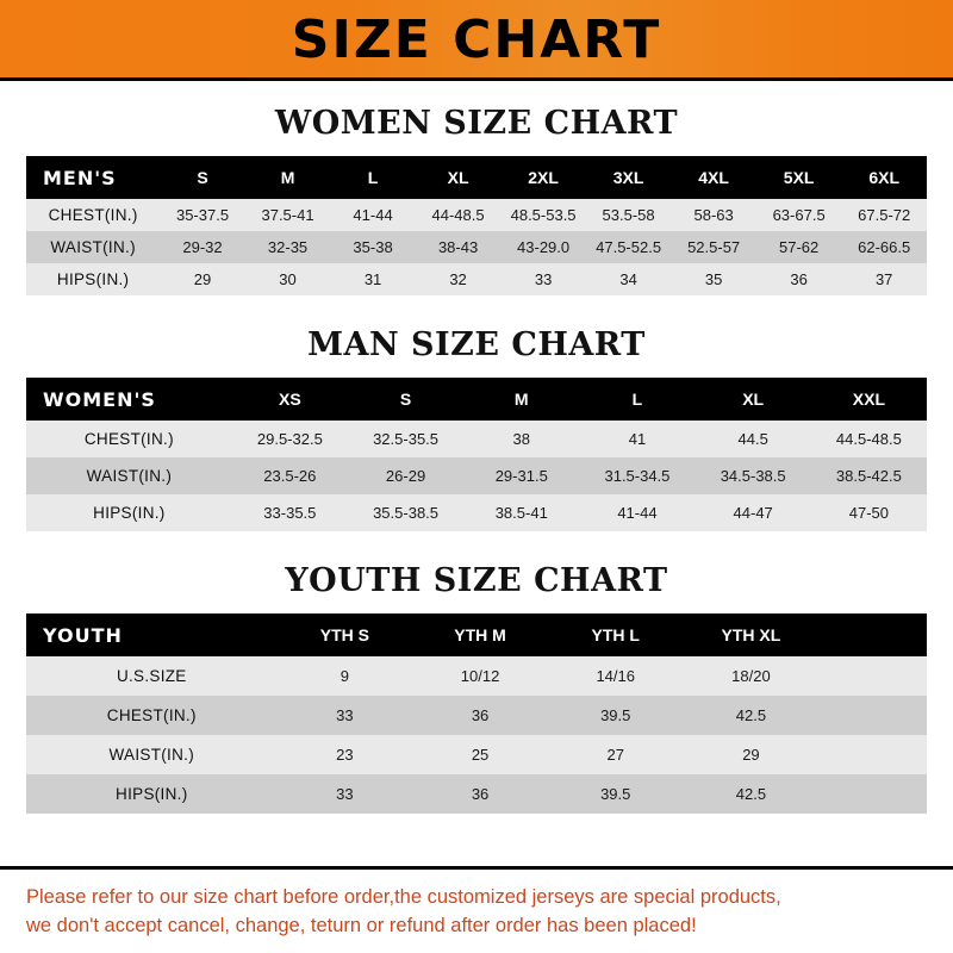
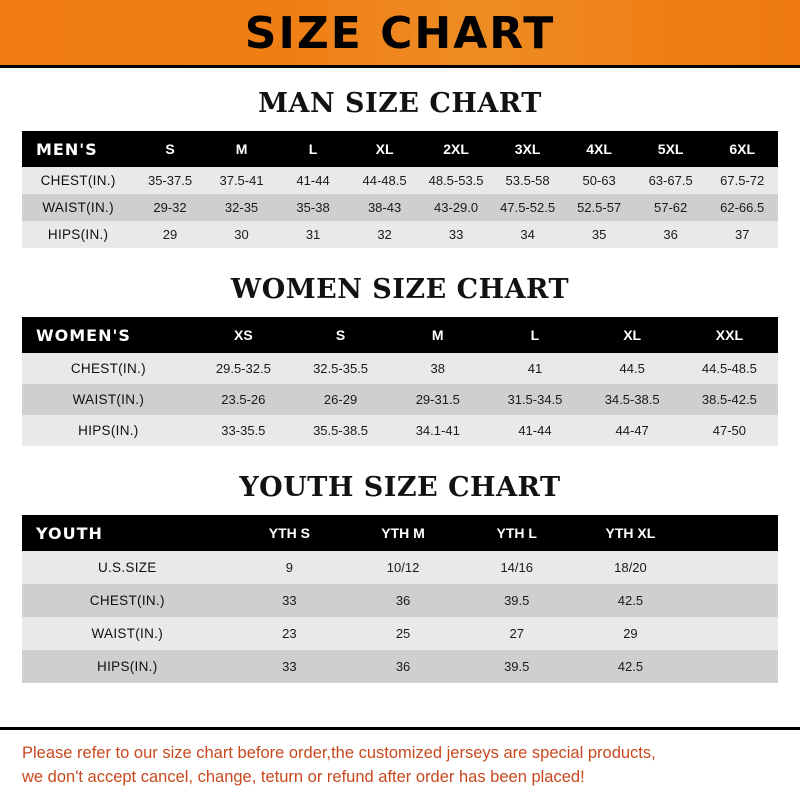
  SIZE CHART
- WOMEN SIZE CHART
+ MAN SIZE CHART
  MEN'S	S	M	L	XL	2XL	3XL	4XL	5XL	6XL
- CHEST(IN.)	35-37.5	37.5-41	41-44	44-48.5	48.5-53.5	53.5-58	58-63	63-67.5	67.5-72
+ CHEST(IN.)	35-37.5	37.5-41	41-44	44-48.5	48.5-53.5	53.5-58	50-63	63-67.5	67.5-72
  WAIST(IN.)	29-32	32-35	35-38	38-43	43-29.0	47.5-52.5	52.5-57	57-62	62-66.5
  HIPS(IN.)	29	30	31	32	33	34	35	36	37
- MAN SIZE CHART
+ WOMEN SIZE CHART
  WOMEN'S	XS	S	M	L	XL	XXL
  CHEST(IN.)	29.5-32.5	32.5-35.5	38	41	44.5	44.5-48.5
  WAIST(IN.)	23.5-26	26-29	29-31.5	31.5-34.5	34.5-38.5	38.5-42.5
- HIPS(IN.)	33-35.5	35.5-38.5	38.5-41	41-44	44-47	47-50
+ HIPS(IN.)	33-35.5	35.5-38.5	34.1-41	41-44	44-47	47-50
  YOUTH SIZE CHART
  YOUTH	YTH S	YTH M	YTH L	YTH XL
  U.S.SIZE	9	10/12	14/16	18/20
  CHEST(IN.)	33	36	39.5	42.5
  WAIST(IN.)	23	25	27	29
  HIPS(IN.)	33	36	39.5	42.5
  Please refer to our size chart before order,the customized jerseys are special products,
  we don't accept cancel, change, teturn or refund after order has been placed!
